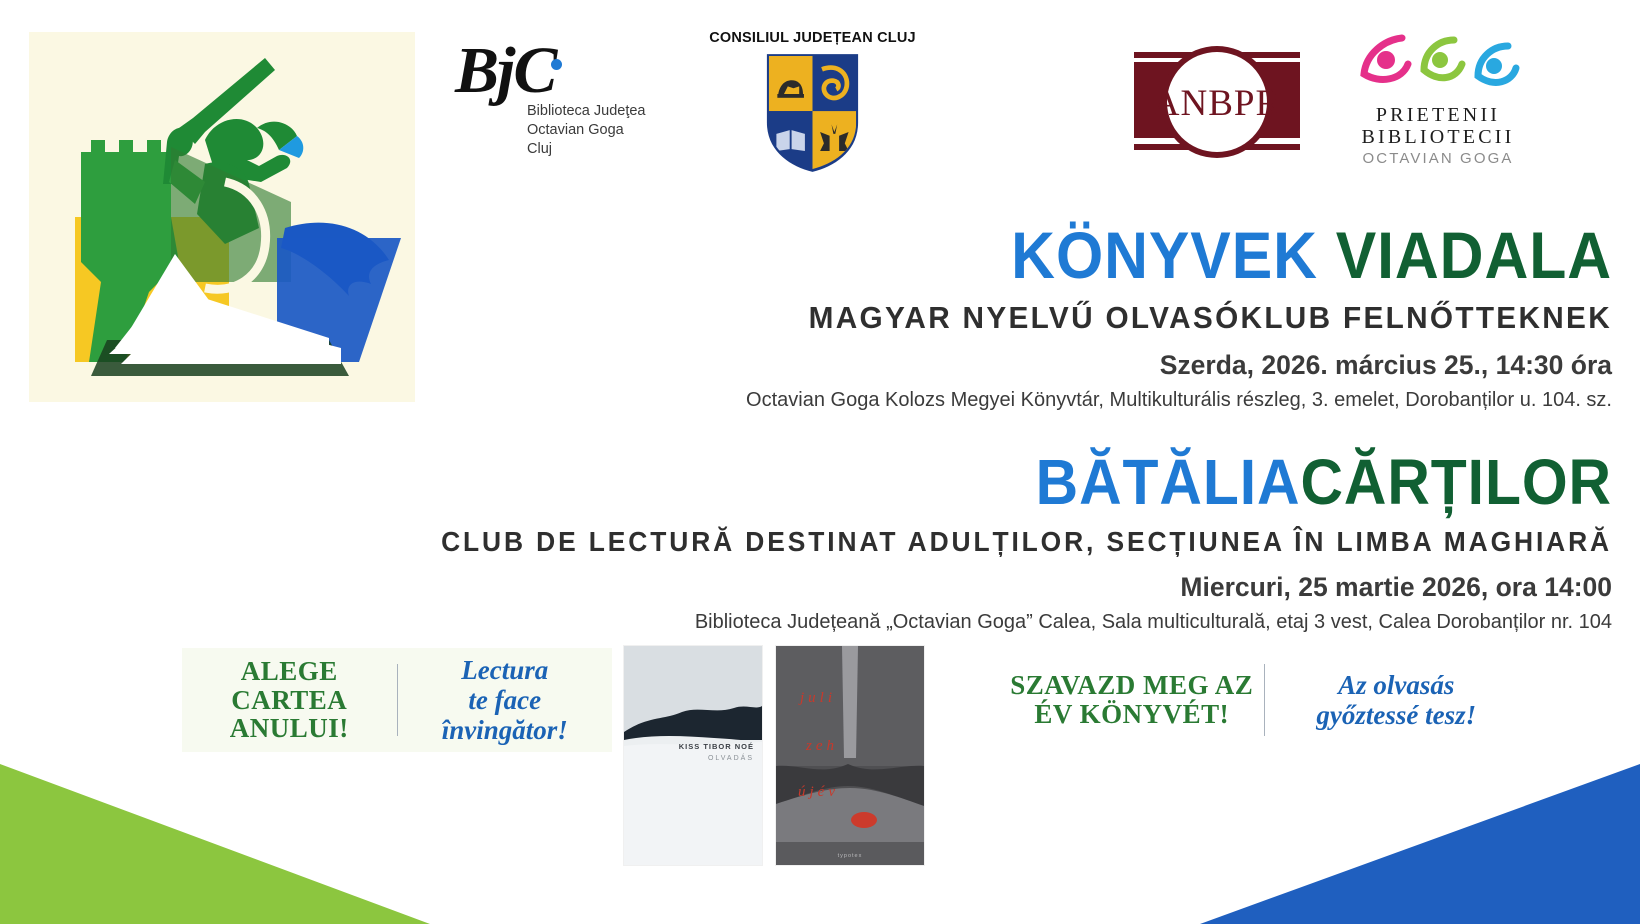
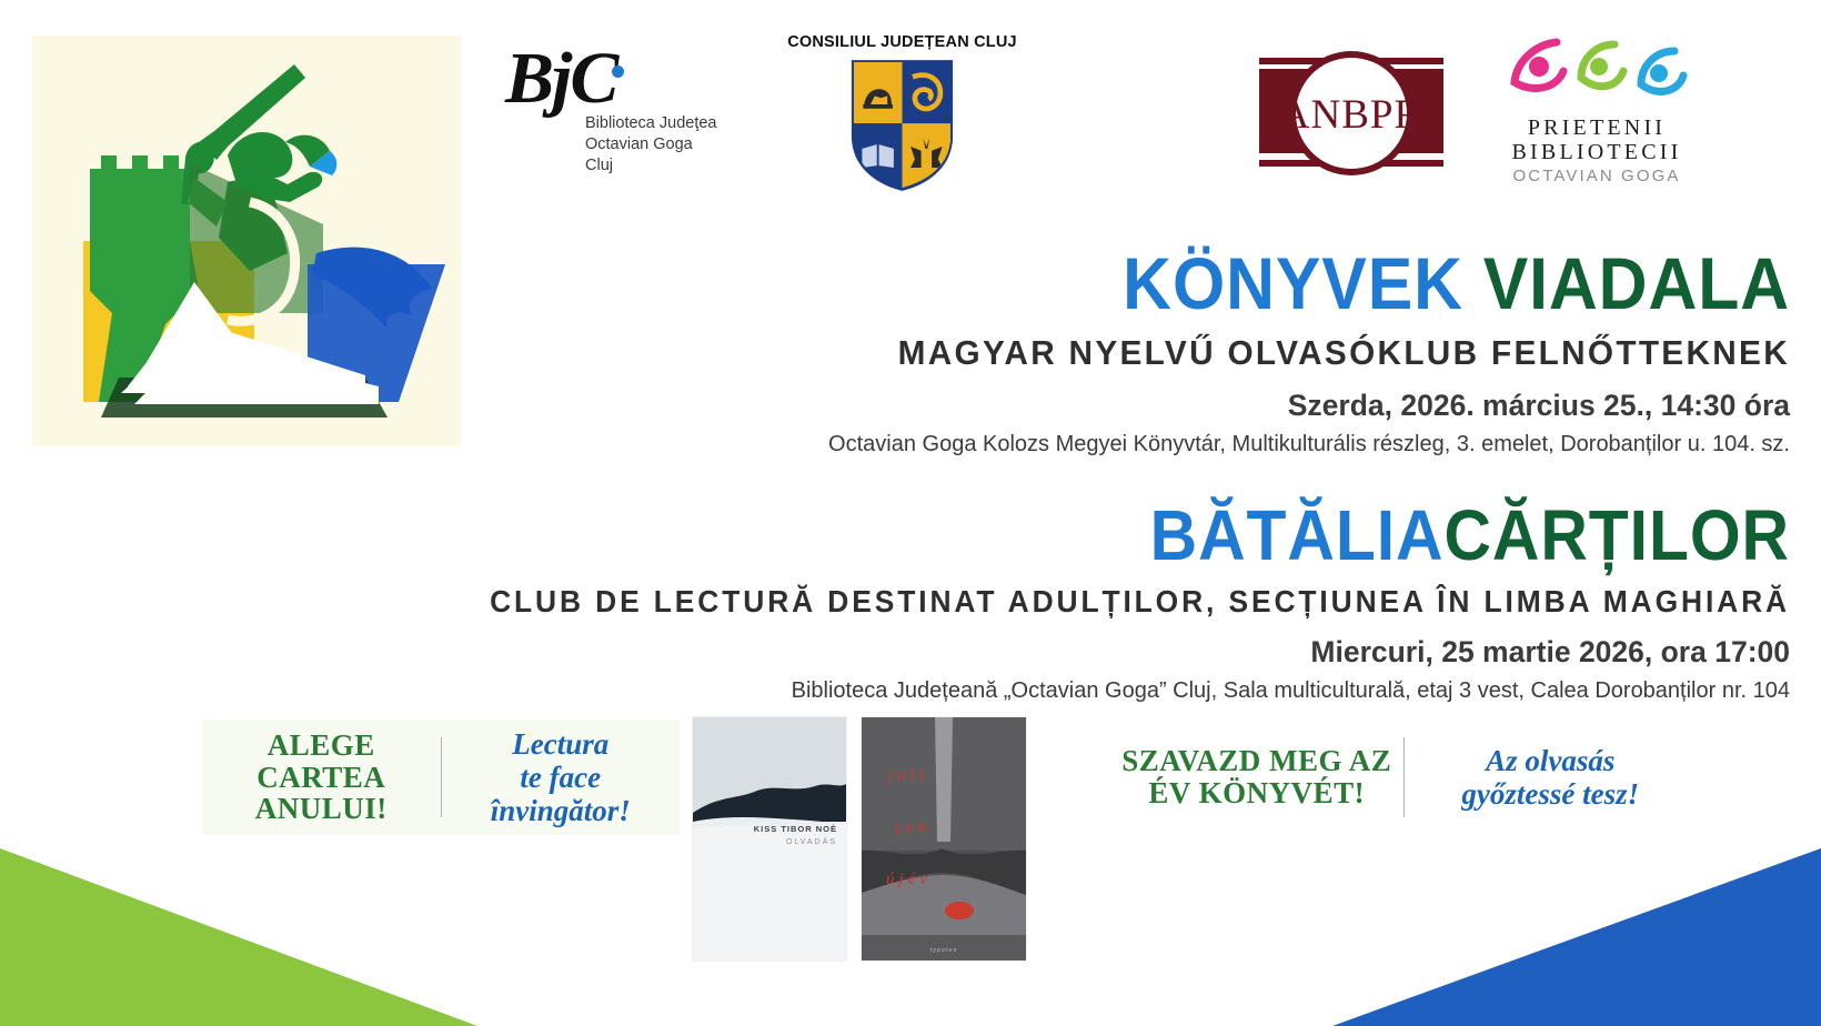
  BjC
  Biblioteca Judeţea
  Octavian Goga
  Cluj
  CONSILIUL JUDEȚEAN CLUJ
  ANBPR
  PRIETENII
  BIBLIOTECII
  OCTAVIAN GOGA
  KÖNYVEK VIADALA
  MAGYAR NYELVŰ OLVASÓKLUB FELNŐTTEKNEK
  Szerda, 2026. március 25., 14:30 óra
  Octavian Goga Kolozs Megyei Könyvtár, Multikulturális részleg, 3. emelet, Dorobanților u. 104. sz.
  BĂTĂLIACĂRȚILOR
  CLUB DE LECTURĂ DESTINAT ADULȚILOR, SECȚIUNEA ÎN LIMBA MAGHIARĂ
- Miercuri, 25 martie 2026, ora 14:00
+ Miercuri, 25 martie 2026, ora 17:00
- Biblioteca Județeană „Octavian Goga” Calea, Sala multiculturală, etaj 3 vest, Calea Dorobanților nr. 104
+ Biblioteca Județeană „Octavian Goga” Cluj, Sala multiculturală, etaj 3 vest, Calea Dorobanților nr. 104
  ALEGE
  CARTEA
  ANULUI!
  Lectura
  te face
  învingător!
  SZAVAZD MEG AZ
  ÉV KÖNYVÉT!
  Az olvasás
  győztessé tesz!
  KISS TIBOR NOÉ
  juli
  zeh
  újév
